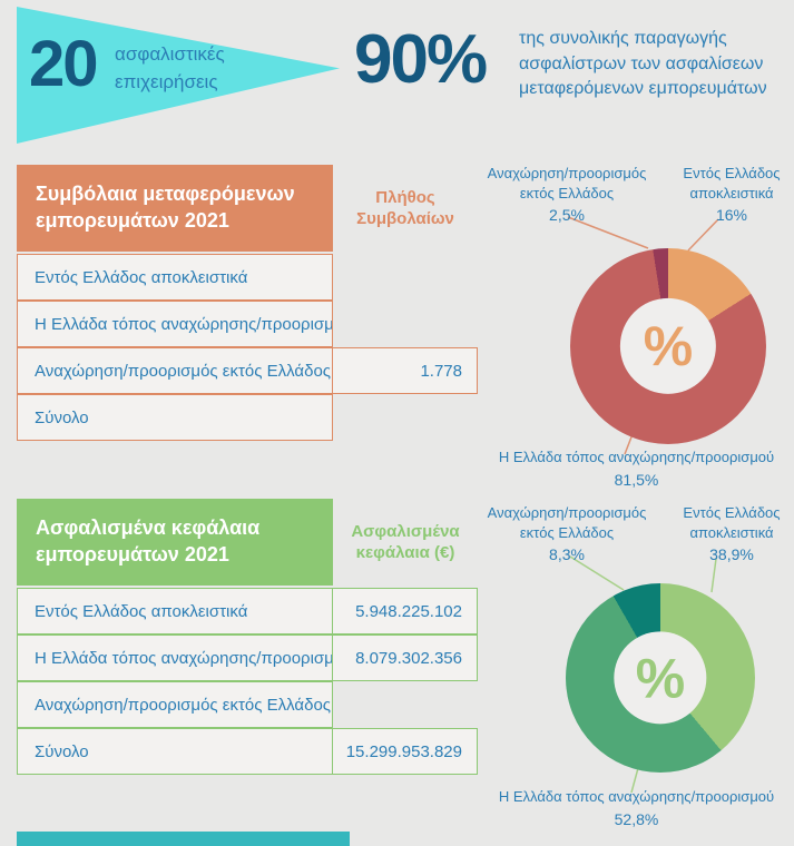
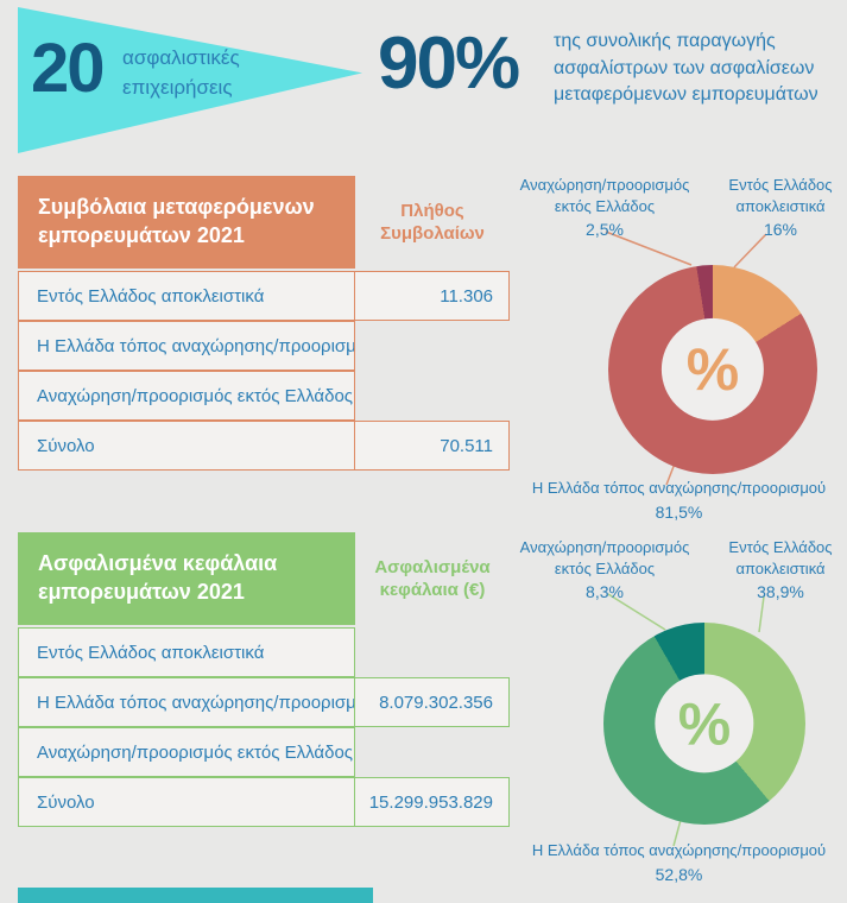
  20
  ασφαλιστικές επιχειρήσεις
  90%
  της συνολικής παραγωγής ασφαλίστρων των ασφαλίσεων μεταφερόμενων εμπορευμάτων
  Συμβόλαια μεταφερόμενων εμπορευμάτων 2021
  Πλήθος Συμβολαίων
  Εντός Ελλάδος αποκλειστικά
+ 11.306
  Η Ελλάδα τόπος αναχώρησης/προορισμ
  Αναχώρηση/προορισμός εκτός Ελλάδος
- 1.778
  Σύνολο
+ 70.511
  Αναχώρηση/προορισμός εκτός Ελλάδος
  2,5%
  Εντός Ελλάδος αποκλειστικά
  16%
  %
  Η Ελλάδα τόπος αναχώρησης/προορισμού
  81,5%
  Ασφαλισμένα κεφάλαια εμπορευμάτων 2021
  Ασφαλισμένα κεφάλαια (€)
  Εντός Ελλάδος αποκλειστικά
- 5.948.225.102
  Η Ελλάδα τόπος αναχώρησης/προορισμ
  8.079.302.356
  Αναχώρηση/προορισμός εκτός Ελλάδος
  Σύνολο
  15.299.953.829
  Αναχώρηση/προορισμός εκτός Ελλάδος
  8,3%
  Εντός Ελλάδος αποκλειστικά
  38,9%
  %
  Η Ελλάδα τόπος αναχώρησης/προορισμού
  52,8%
